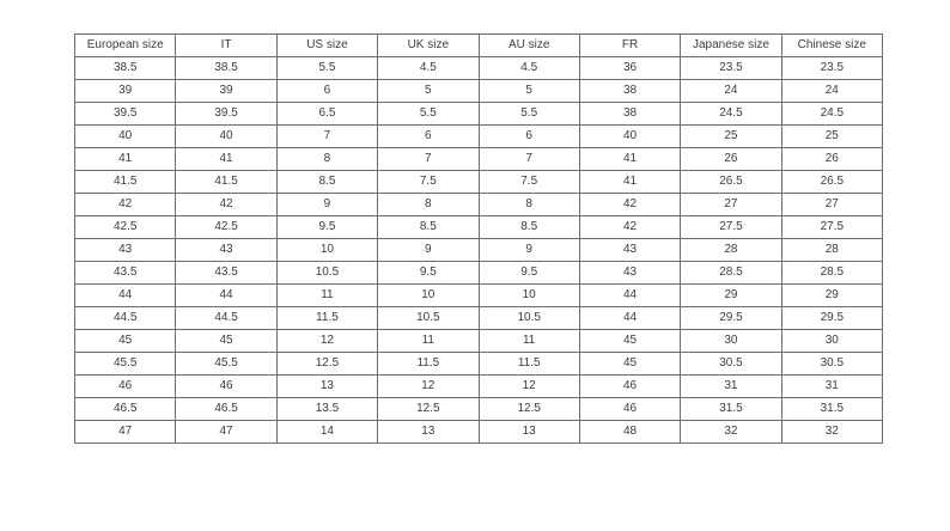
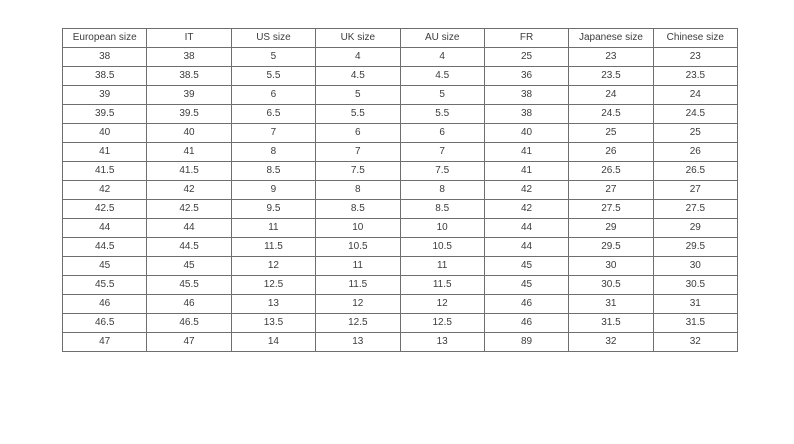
  European size	IT	US size	UK size	AU size	FR	Japanese size	Chinese size
+ 38	38	5	4	4	25	23	23
  38.5	38.5	5.5	4.5	4.5	36	23.5	23.5
  39	39	6	5	5	38	24	24
  39.5	39.5	6.5	5.5	5.5	38	24.5	24.5
  40	40	7	6	6	40	25	25
  41	41	8	7	7	41	26	26
  41.5	41.5	8.5	7.5	7.5	41	26.5	26.5
  42	42	9	8	8	42	27	27
  42.5	42.5	9.5	8.5	8.5	42	27.5	27.5
- 43	43	10	9	9	43	28	28
- 43.5	43.5	10.5	9.5	9.5	43	28.5	28.5
  44	44	11	10	10	44	29	29
  44.5	44.5	11.5	10.5	10.5	44	29.5	29.5
  45	45	12	11	11	45	30	30
  45.5	45.5	12.5	11.5	11.5	45	30.5	30.5
  46	46	13	12	12	46	31	31
  46.5	46.5	13.5	12.5	12.5	46	31.5	31.5
- 47	47	14	13	13	48	32	32
+ 47	47	14	13	13	89	32	32
